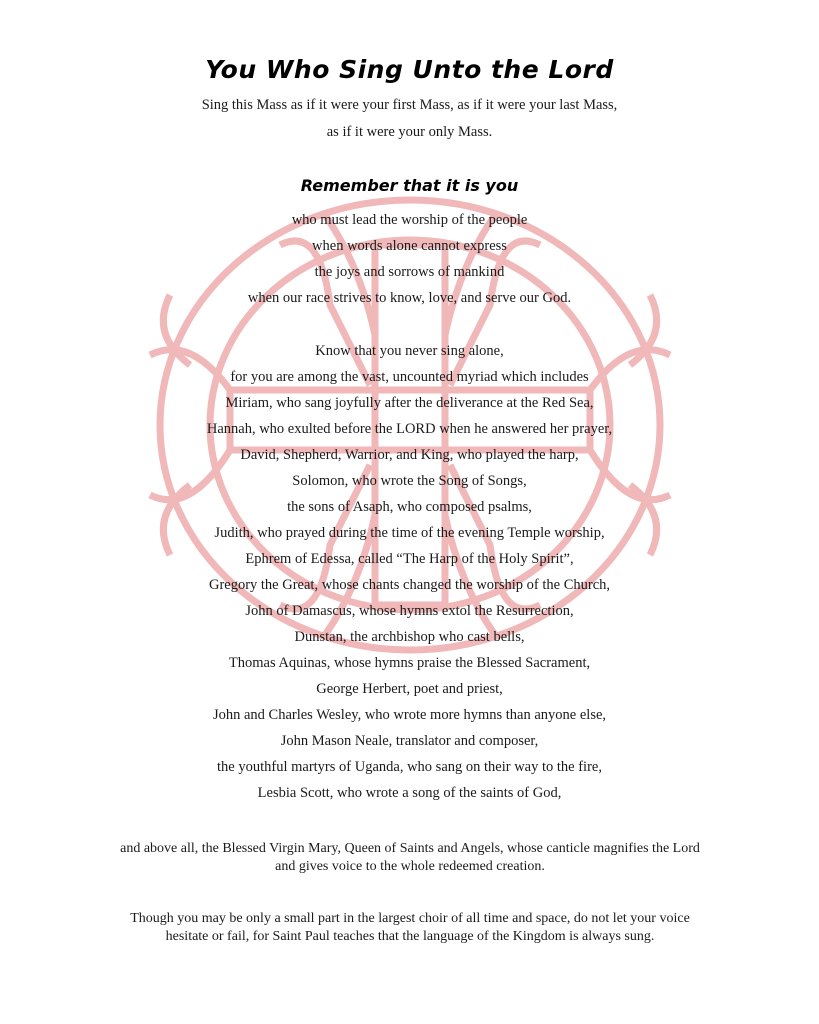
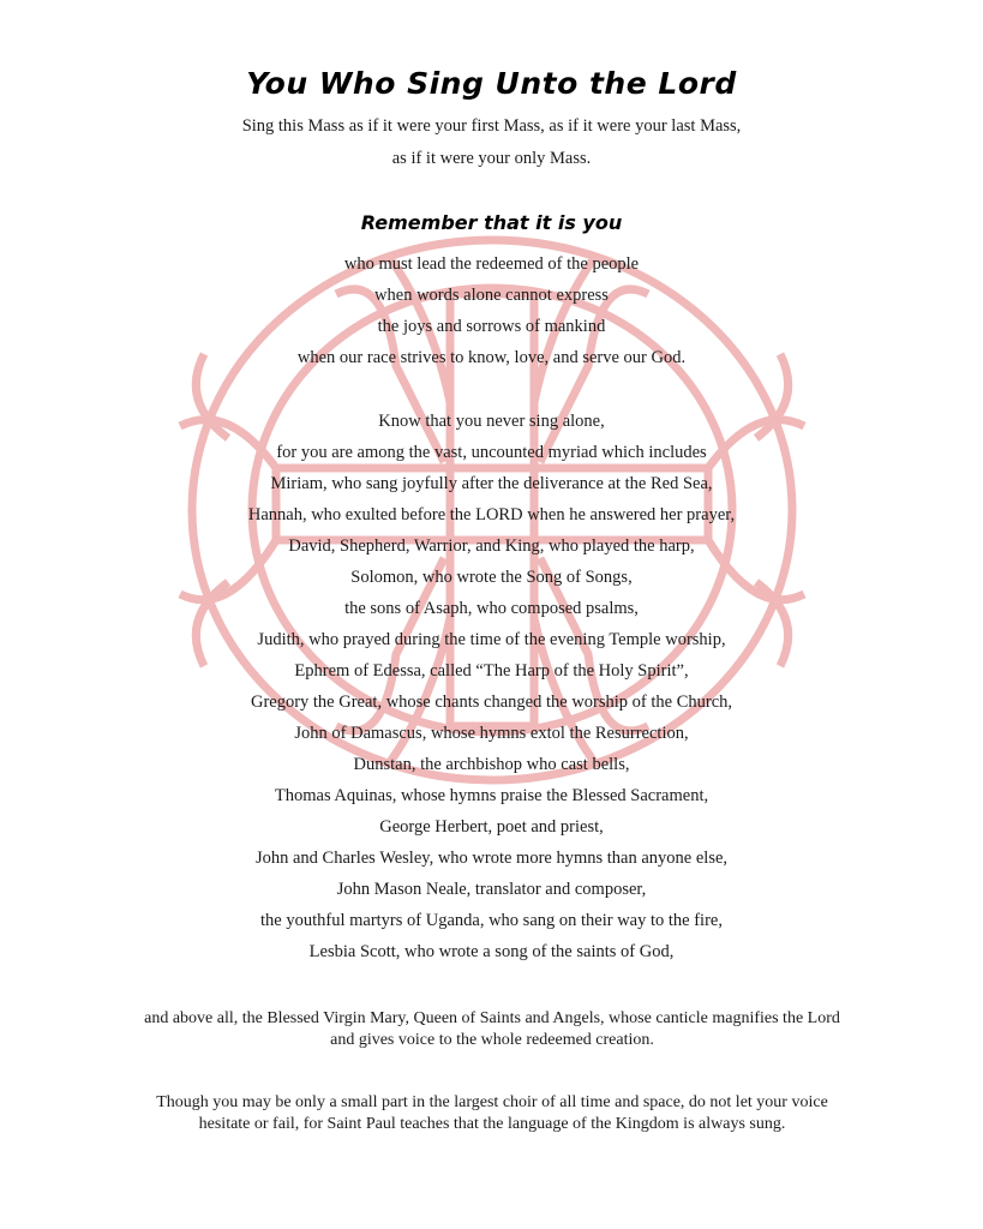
  You Who Sing Unto the Lord
  Sing this Mass as if it were your first Mass, as if it were your last Mass,
  as if it were your only Mass.
  Remember that it is you
- who must lead the worship of the people
+ who must lead the redeemed of the people
  when words alone cannot express
  the joys and sorrows of mankind
  when our race strives to know, love, and serve our God.
  Know that you never sing alone,
  for you are among the vast, uncounted myriad which includes
  Miriam, who sang joyfully after the deliverance at the Red Sea,
  Hannah, who exulted before the LORD when he answered her prayer,
  David, Shepherd, Warrior, and King, who played the harp,
  Solomon, who wrote the Song of Songs,
  the sons of Asaph, who composed psalms,
  Judith, who prayed during the time of the evening Temple worship,
  Ephrem of Edessa, called “The Harp of the Holy Spirit”,
  Gregory the Great, whose chants changed the worship of the Church,
  John of Damascus, whose hymns extol the Resurrection,
  Dunstan, the archbishop who cast bells,
  Thomas Aquinas, whose hymns praise the Blessed Sacrament,
  George Herbert, poet and priest,
  John and Charles Wesley, who wrote more hymns than anyone else,
  John Mason Neale, translator and composer,
  the youthful martyrs of Uganda, who sang on their way to the fire,
  Lesbia Scott, who wrote a song of the saints of God,
  and above all, the Blessed Virgin Mary, Queen of Saints and Angels, whose canticle magnifies the Lord and gives voice to the whole redeemed creation.
  Though you may be only a small part in the largest choir of all time and space, do not let your voice hesitate or fail, for Saint Paul teaches that the language of the Kingdom is always sung.
